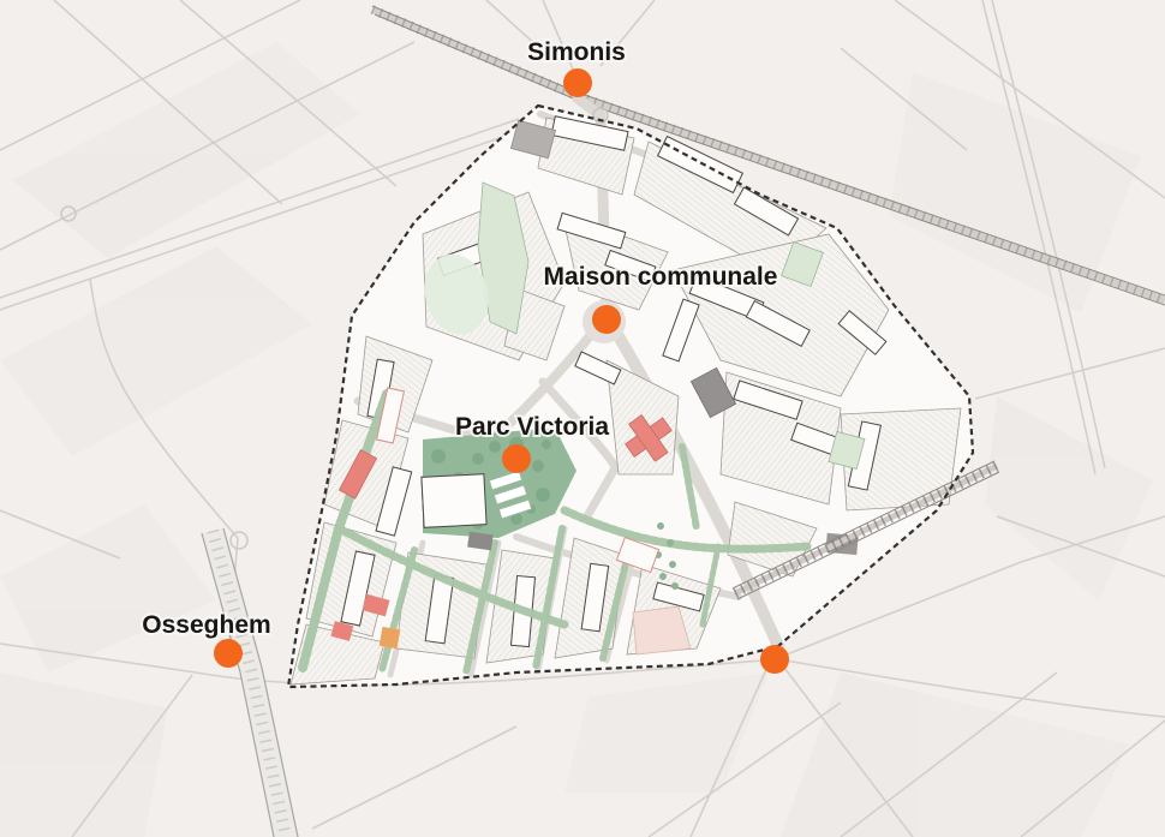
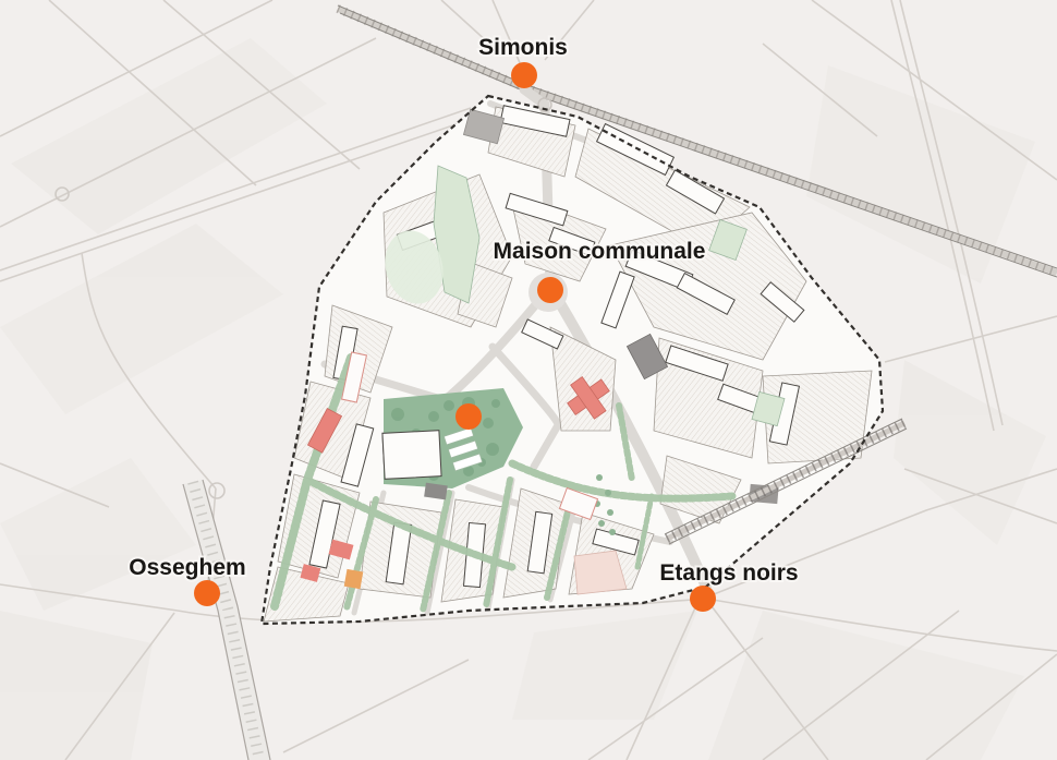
  Simonis
  Maison communale
- Parc Victoria
  Osseghem
+ Etangs noirs
